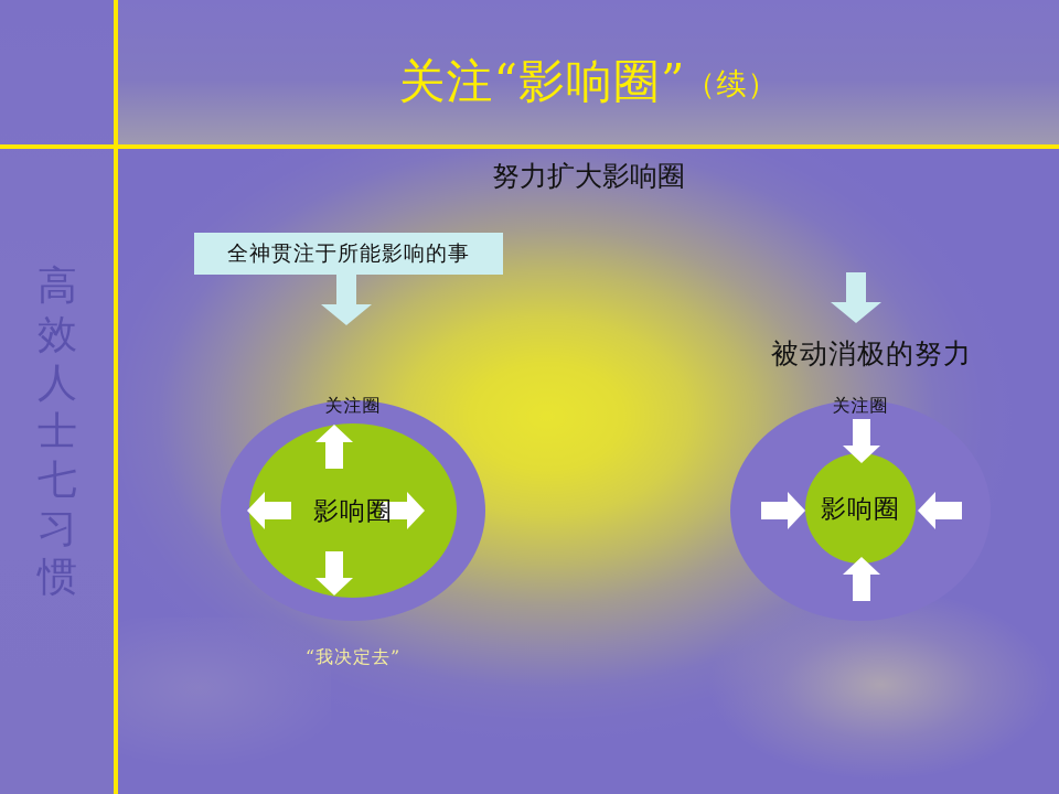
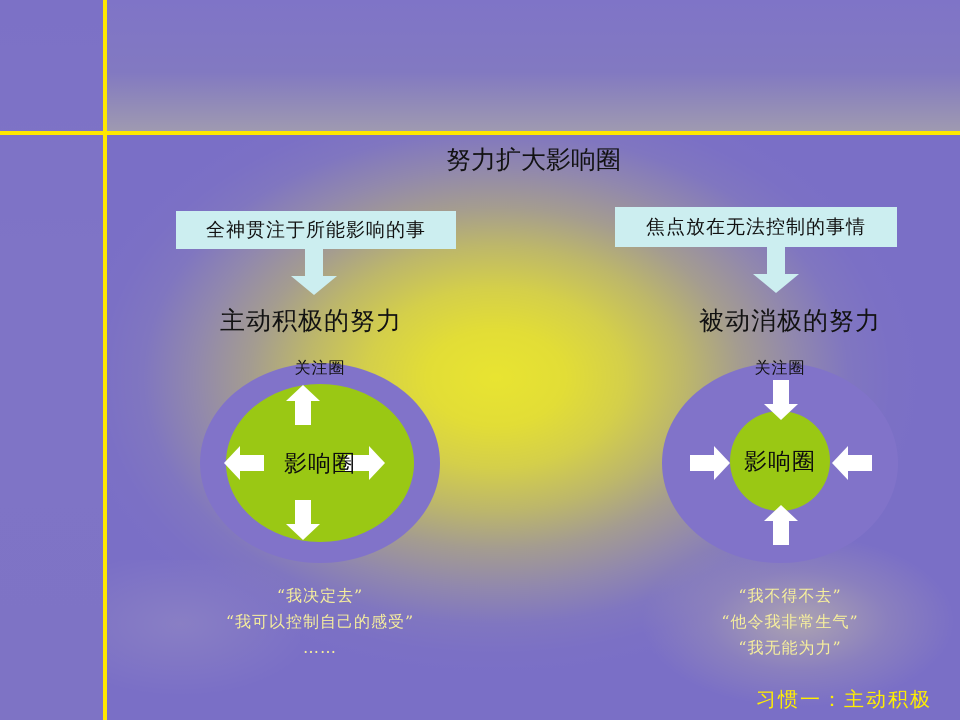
- 高
- 效
- 人
- 士
- 七
- 习
- 惯
- 关注“影响圈”（续）
  努力扩大影响圈
  全神贯注于所能影响的事
+ 焦点放在无法控制的事情
+ 主动积极的努力
  被动消极的努力
  关注圈
  影响圈
  关注圈
  影响圈
  “我决定去”
+ “我可以控制自己的感受”
+ ……
+ “我不得不去”
+ “他令我非常生气”
+ “我无能为力”
+ 习惯一：主动积极
